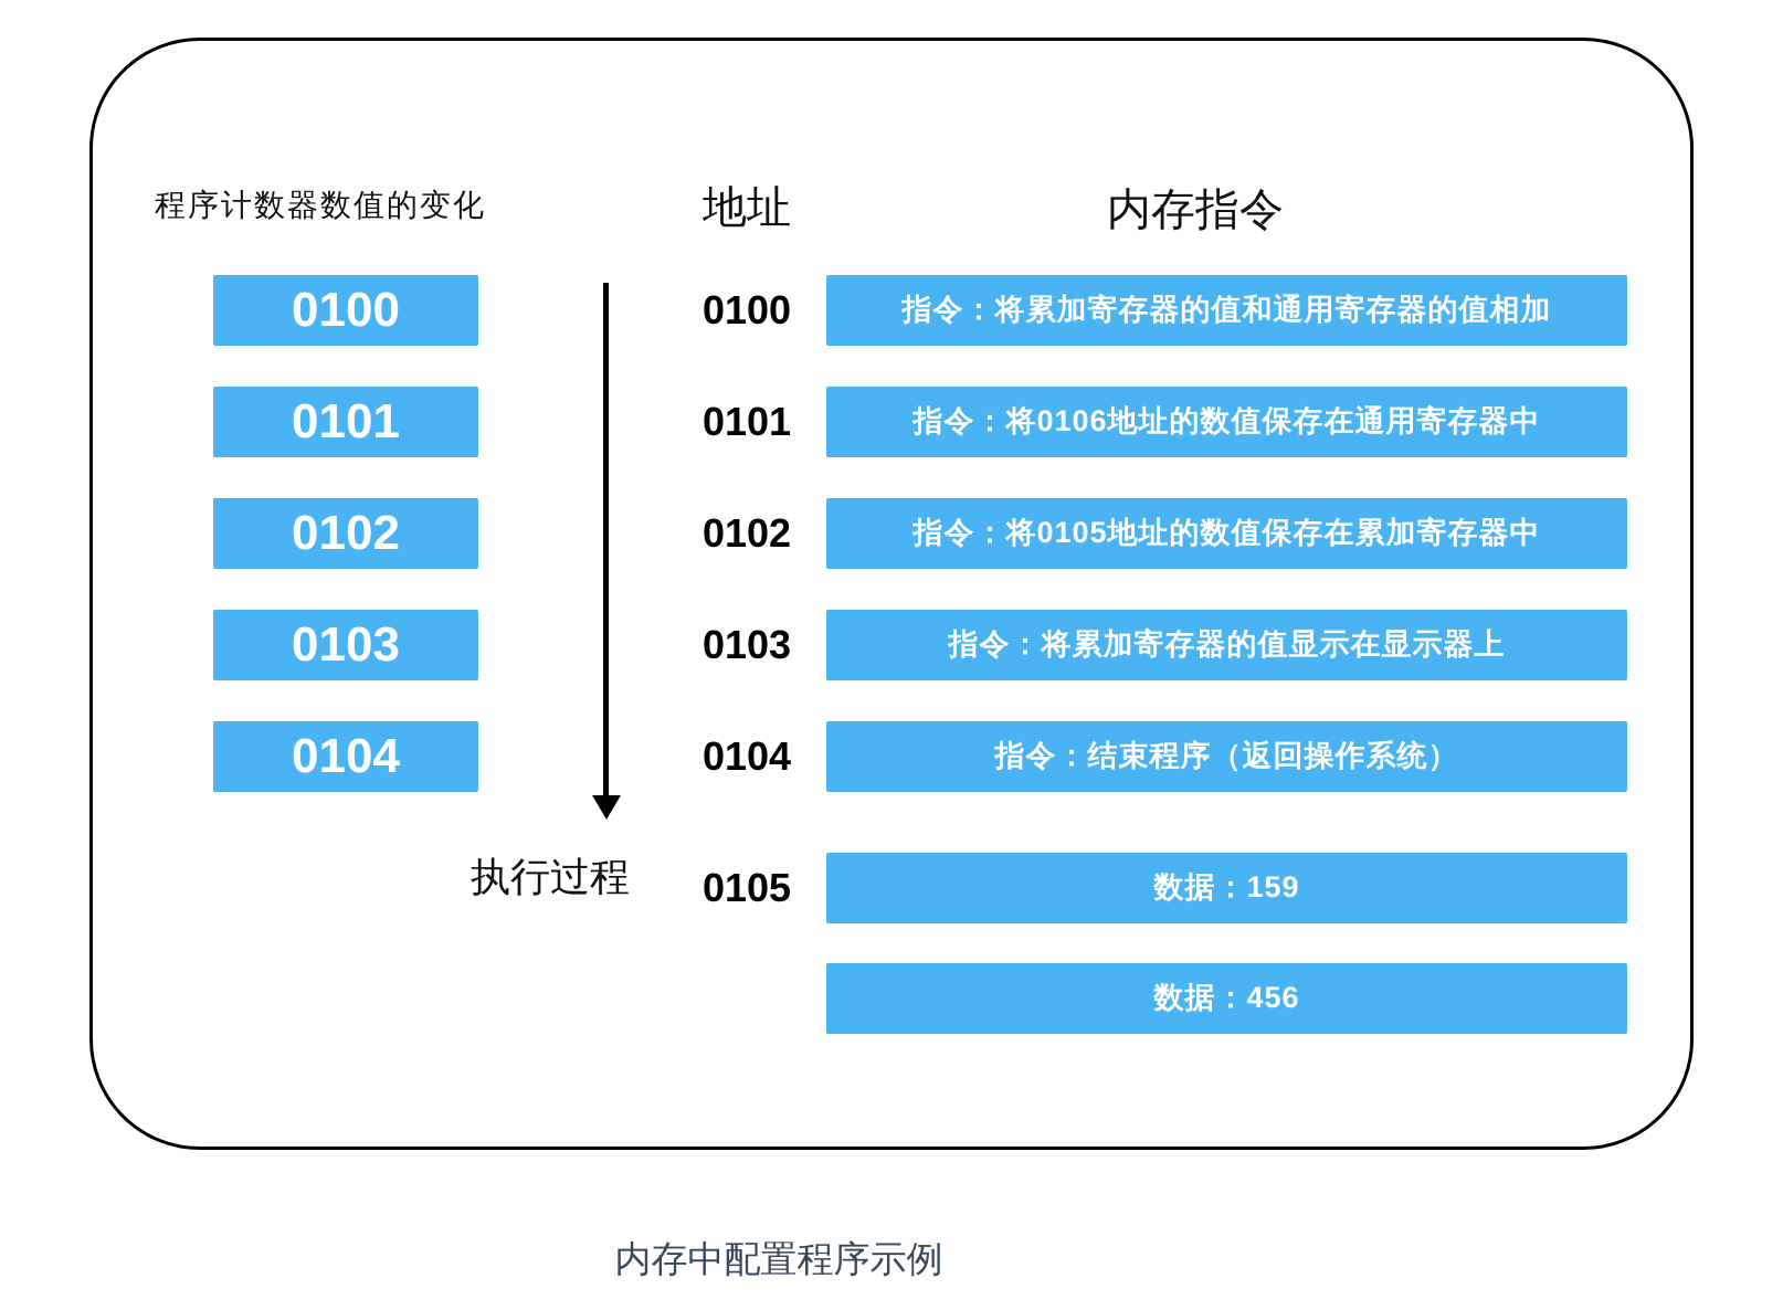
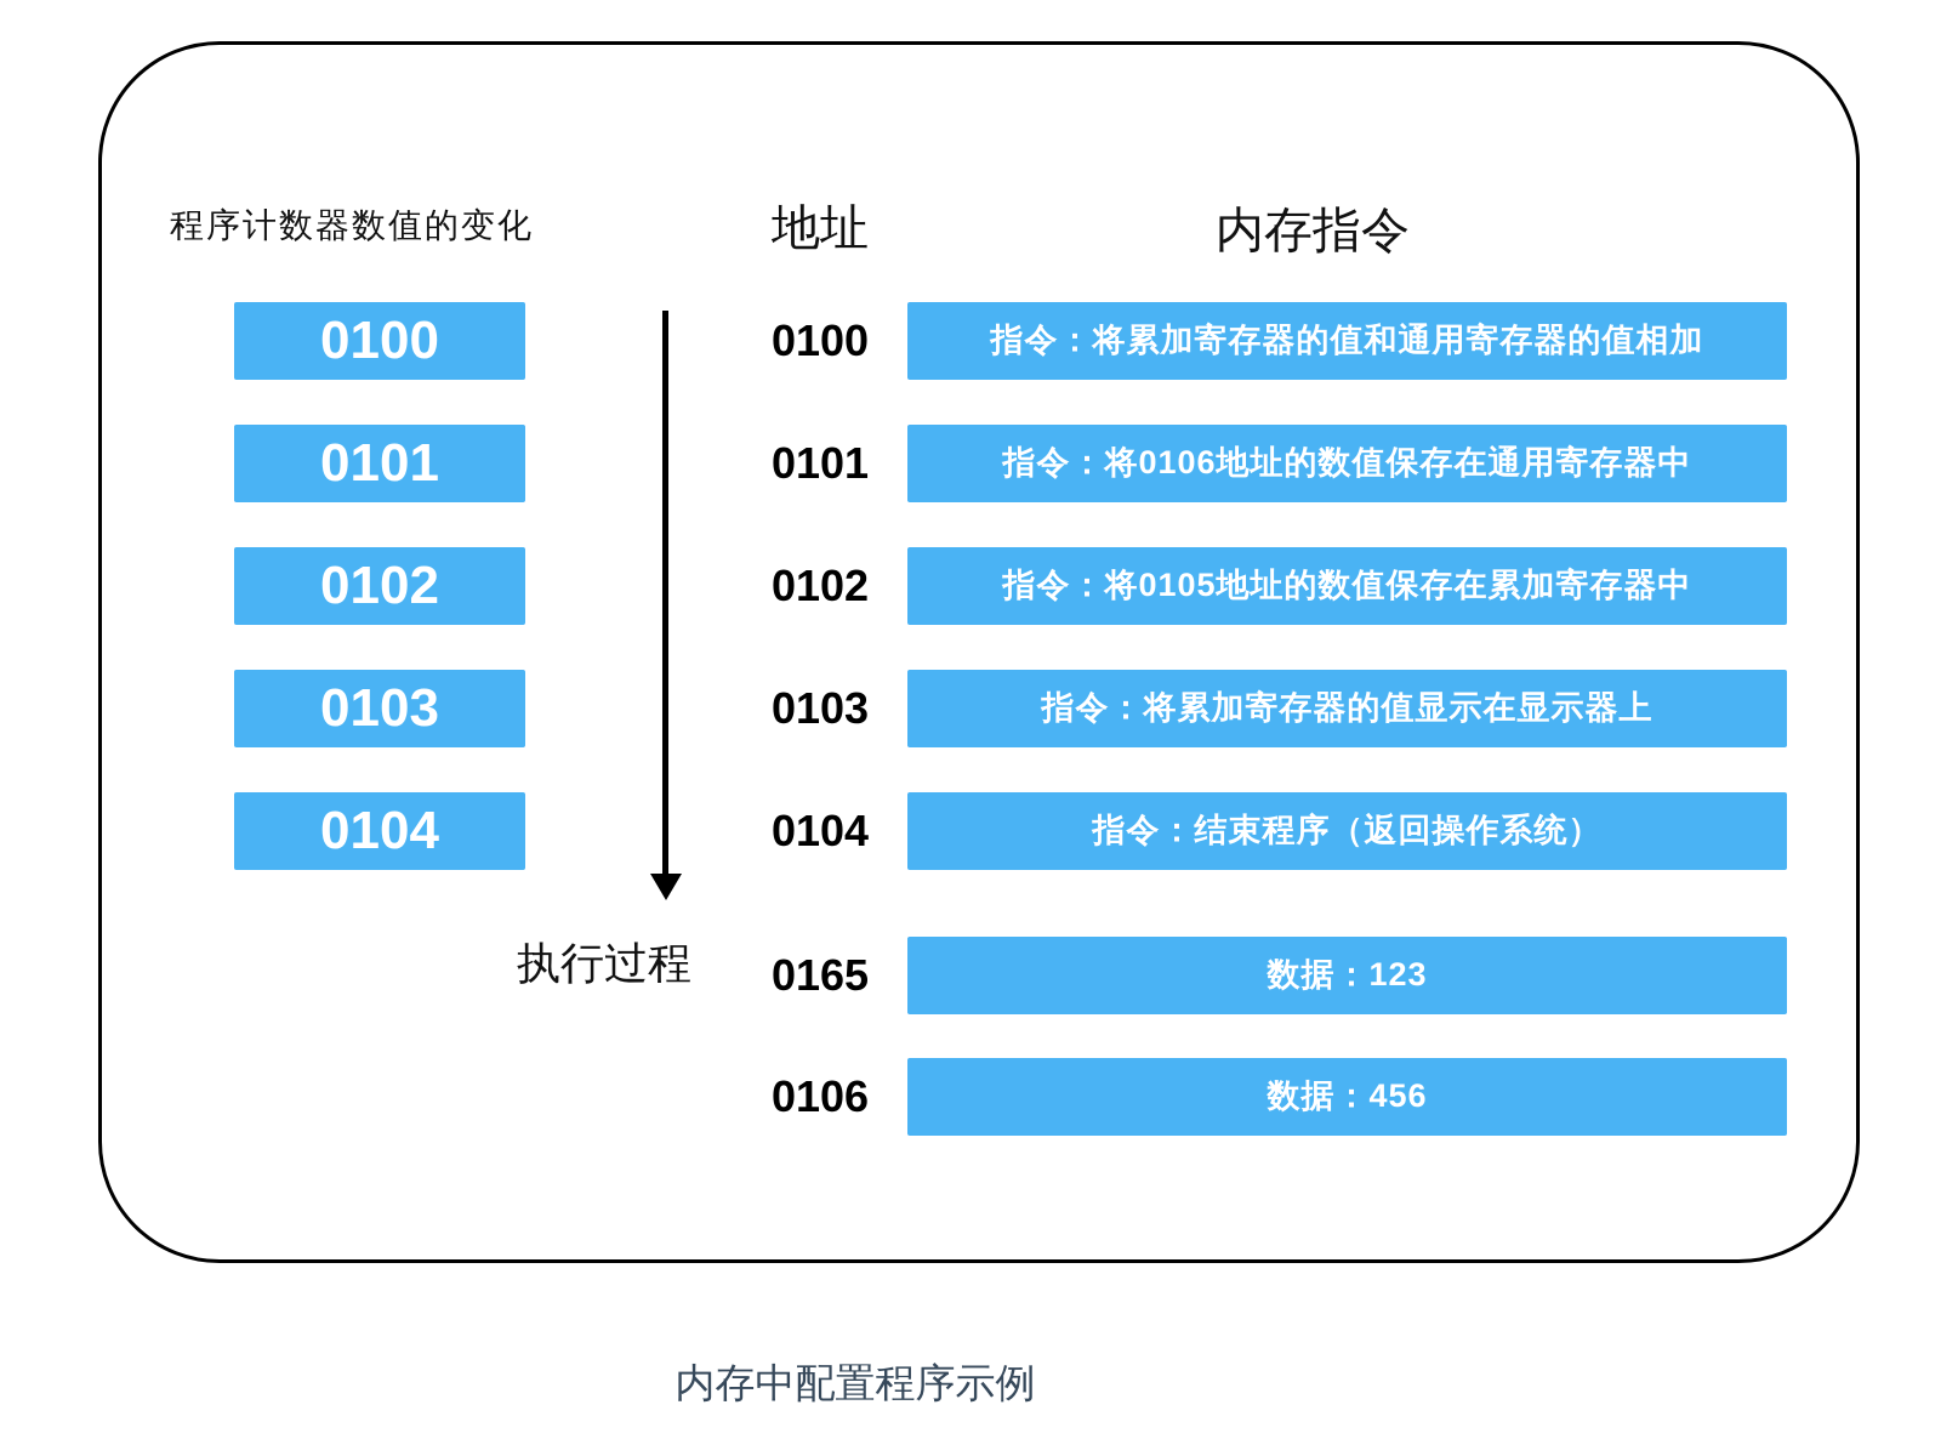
  程序计数器数值的变化
  地址
  内存指令
  0100
  0101
  0102
  0103
  0104
  执行过程
  0100
  0101
  0102
  0103
  0104
- 0105
+ 0165
+ 0106
  指令：将累加寄存器的值和通用寄存器的值相加
  指令：将0106地址的数值保存在通用寄存器中
  指令：将0105地址的数值保存在累加寄存器中
  指令：将累加寄存器的值显示在显示器上
  指令：结束程序（返回操作系统）
- 数据：159
+ 数据：123
  数据：456
  内存中配置程序示例
